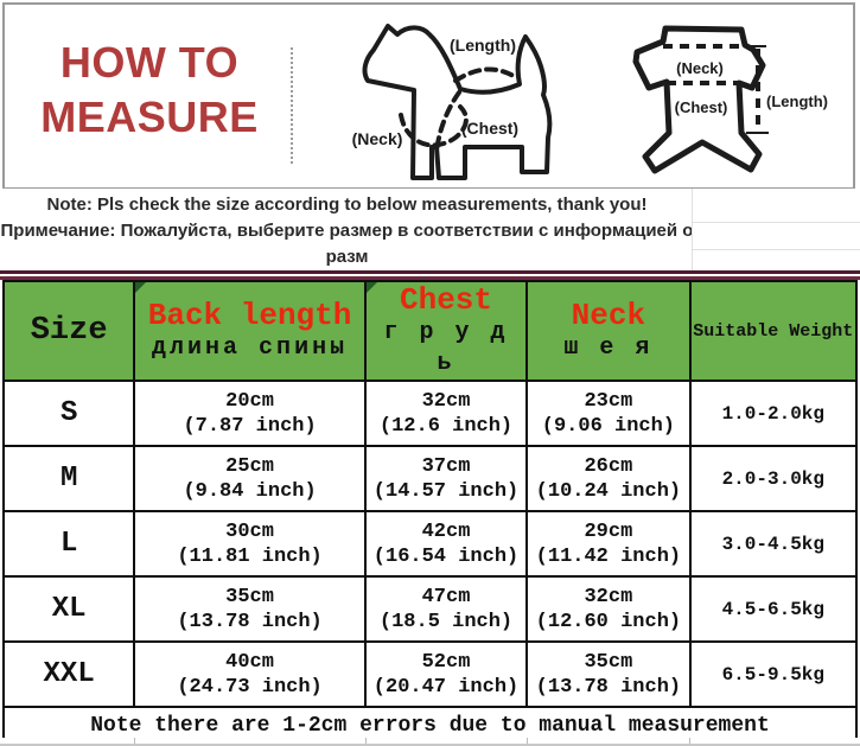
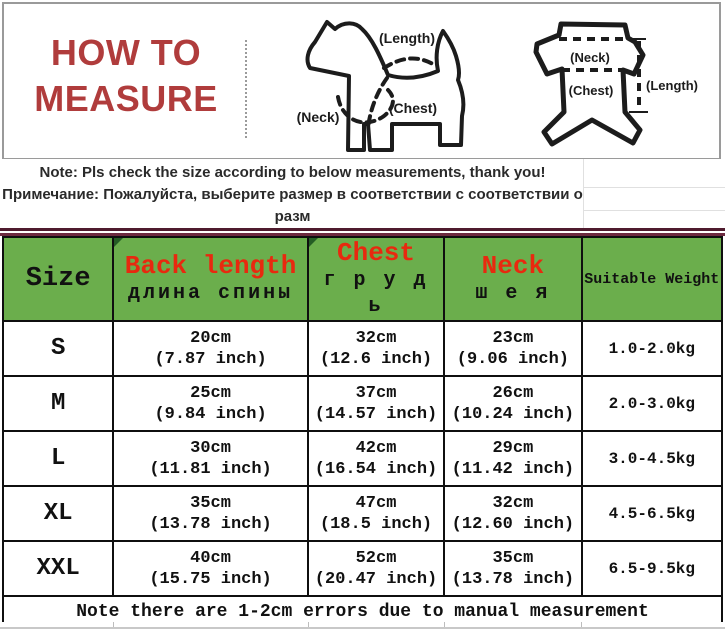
  HOW TO
  MEASURE
  (Length)
  (Chest)
  (Neck)
  (Neck)
  (Chest)
  (Length)
  Note: Pls check the size according to below measurements, thank you!
- Примечание: Пожалуйста, выберите размер в соответствии с информацией о разм
+ Примечание: Пожалуйста, выберите размер в соответствии с соответствии о разм
  Size	Back length длина спины	Chest г р у д ь	Neck ш е я	Suitable Weight
  S	20cm(7.87 inch)	32cm(12.6 inch)	23cm(9.06 inch)	1.0-2.0kg
  M	25cm(9.84 inch)	37cm(14.57 inch)	26cm(10.24 inch)	2.0-3.0kg
  L	30cm(11.81 inch)	42cm(16.54 inch)	29cm(11.42 inch)	3.0-4.5kg
  XL	35cm(13.78 inch)	47cm(18.5 inch)	32cm(12.60 inch)	4.5-6.5kg
- XXL	40cm(24.73 inch)	52cm(20.47 inch)	35cm(13.78 inch)	6.5-9.5kg
+ XXL	40cm(15.75 inch)	52cm(20.47 inch)	35cm(13.78 inch)	6.5-9.5kg
  Note there are 1-2cm errors due to manual measurement
